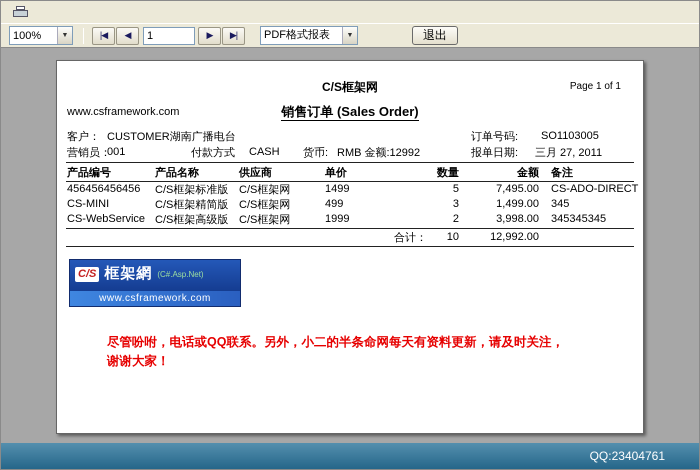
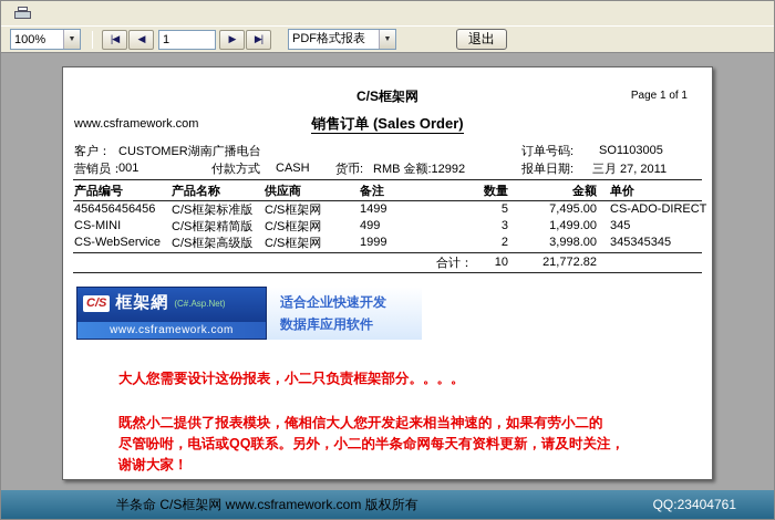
  100%
  |◀
  ◀
  1
  ▶
  ▶|
  PDF格式报表
  退出
  C/S框架网
  Page 1 of 1
  www.csframework.com
  销售订单 (Sales Order)
  客户：
  CUSTOMER湖南广播电台
  订单号码:
  SO1103005
  营销员：
  001
  付款方式
  CASH
  货币:
  RMB 金额:12992
  报单日期:
  三月 27, 2011
  产品编号
  产品名称
  供应商
- 单价
+ 备注
  数量
  金额
- 备注
+ 单价
  456456456456
  C/S框架标准版
  C/S框架网
  1499
  5
  7,495.00
  CS-ADO-DIRECT
  CS-MINI
  C/S框架精简版
  C/S框架网
  499
  3
  1,499.00
  345
  CS-WebService
  C/S框架高级版
  C/S框架网
  1999
  2
  3,998.00
  345345345
  合计：
  10
- 12,992.00
+ 21,772.82
  C/S
  框架網
  (C#.Asp.Net)
  www.csframework.com
+ 适合企业快速开发
+ 数据库应用软件
+ 大人您需要设计这份报表，小二只负责框架部分。。。。
+ 既然小二提供了报表模块，俺相信大人您开发起来相当神速的，如果有劳小二的
  尽管吩咐，电话或QQ联系。另外，小二的半条命网每天有资料更新，请及时关注，
  谢谢大家！
+ 半条命 C/S框架网 www.csframework.com 版权所有
  QQ:23404761
